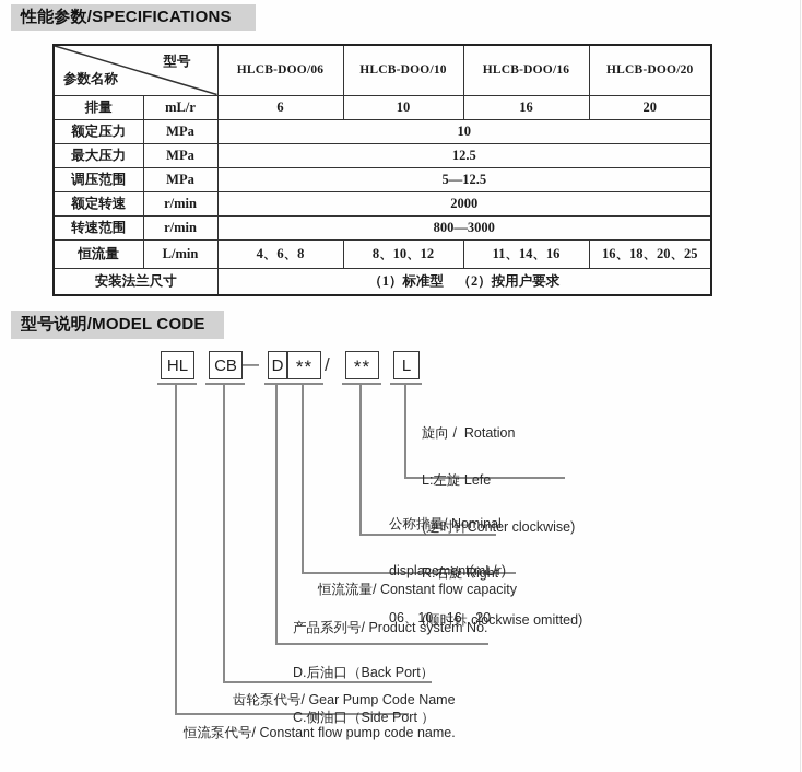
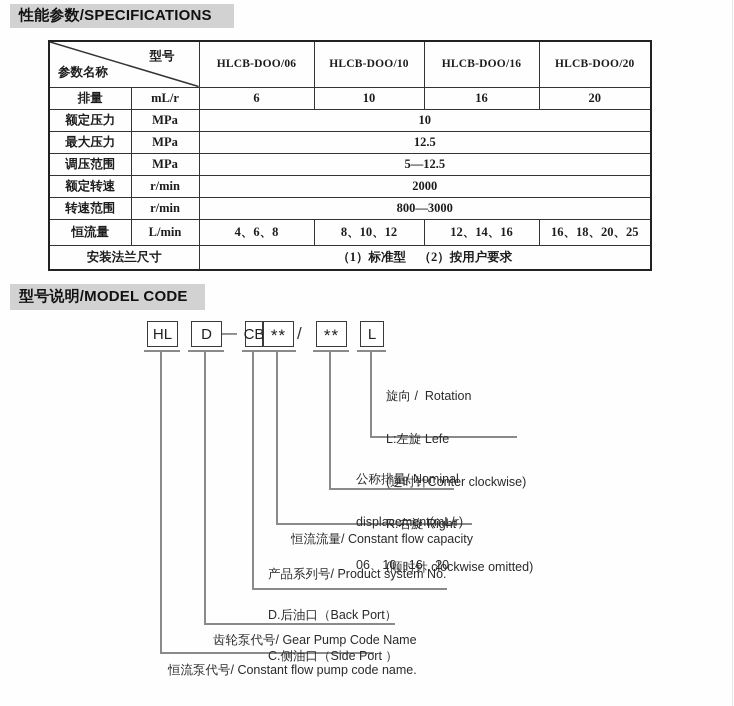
  性能参数/SPECIFICATIONS
  型号 参数名称	HLCB-DOO/06	HLCB-DOO/10	HLCB-DOO/16	HLCB-DOO/20
  排量	mL/r	6	10	16	20
  额定压力	MPa	10
  最大压力	MPa	12.5
  调压范围	MPa	5—12.5
  额定转速	r/min	2000
  转速范围	r/min	800—3000
- 恒流量	L/min	4、6、8	8、10、12	11、14、16	16、18、20、25
+ 恒流量	L/min	4、6、8	8、10、12	12、14、16	16、18、20、25
  安装法兰尺寸	（1）标准型 （2）按用户要求
  型号说明/MODEL CODE
  HL
- CB
+ D
  —
- D
+ CB
  **
  /
  **
  L
  旋向 / Rotation
  L:左旋 Lefe
  (逆时针Conter clockwise)
  R:右旋 Right
  (顺时针 clockwise omitted)
  公称排量/ Nominal
  displacement(mL/r)
  06、10、16、20
  恒流流量/ Constant flow capacity
  产品系列号/ Product system No.
  D.后油口（Back Port）
  C.侧油口（Side Port ）
  齿轮泵代号/ Gear Pump Code Name
  恒流泵代号/ Constant flow pump code name.
